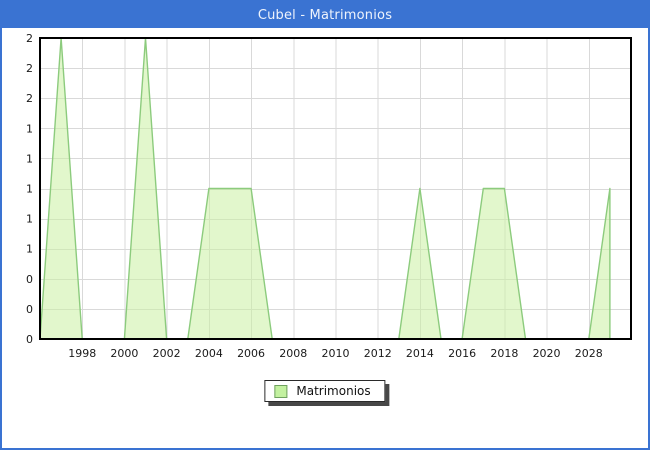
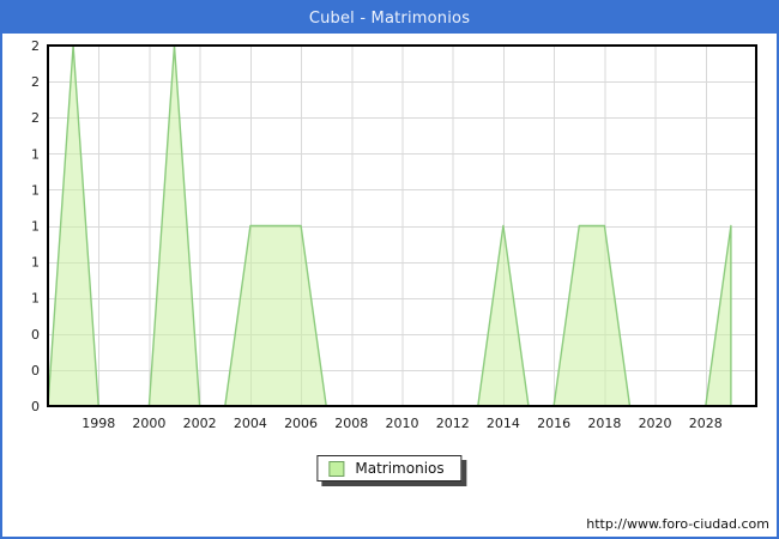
  Cubel - Matrimonios
  2
  2
  2
  1
  1
  1
  1
  1
  0
  0
  0
  1998
  2000
  2002
  2004
  2006
  2008
  2010
  2012
  2014
  2016
  2018
  2020
  2028
  Matrimonios
+ http://www.foro-ciudad.com
